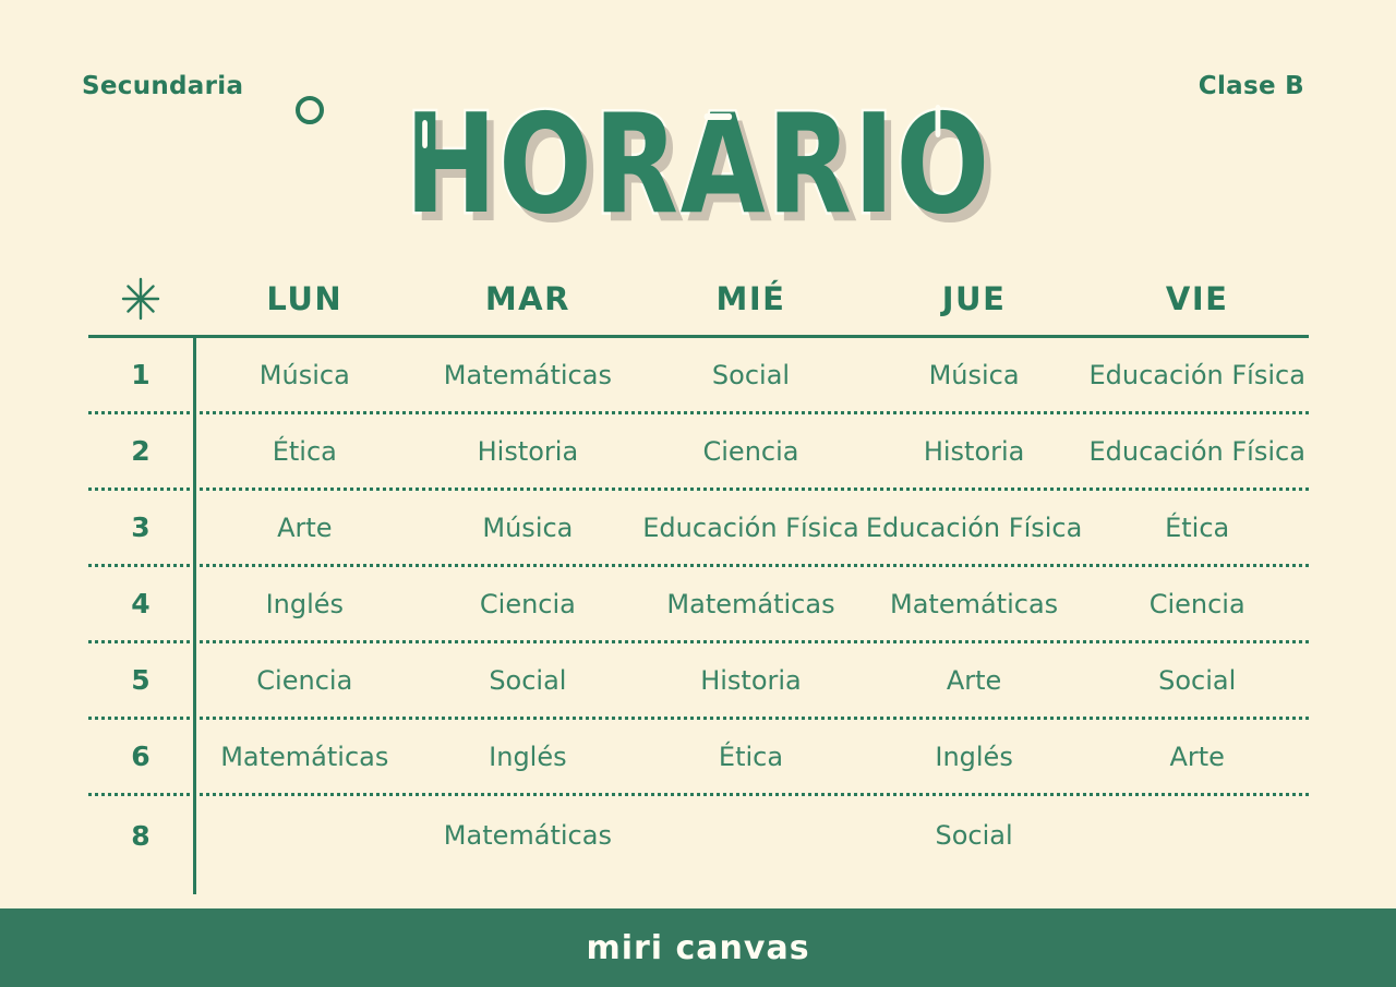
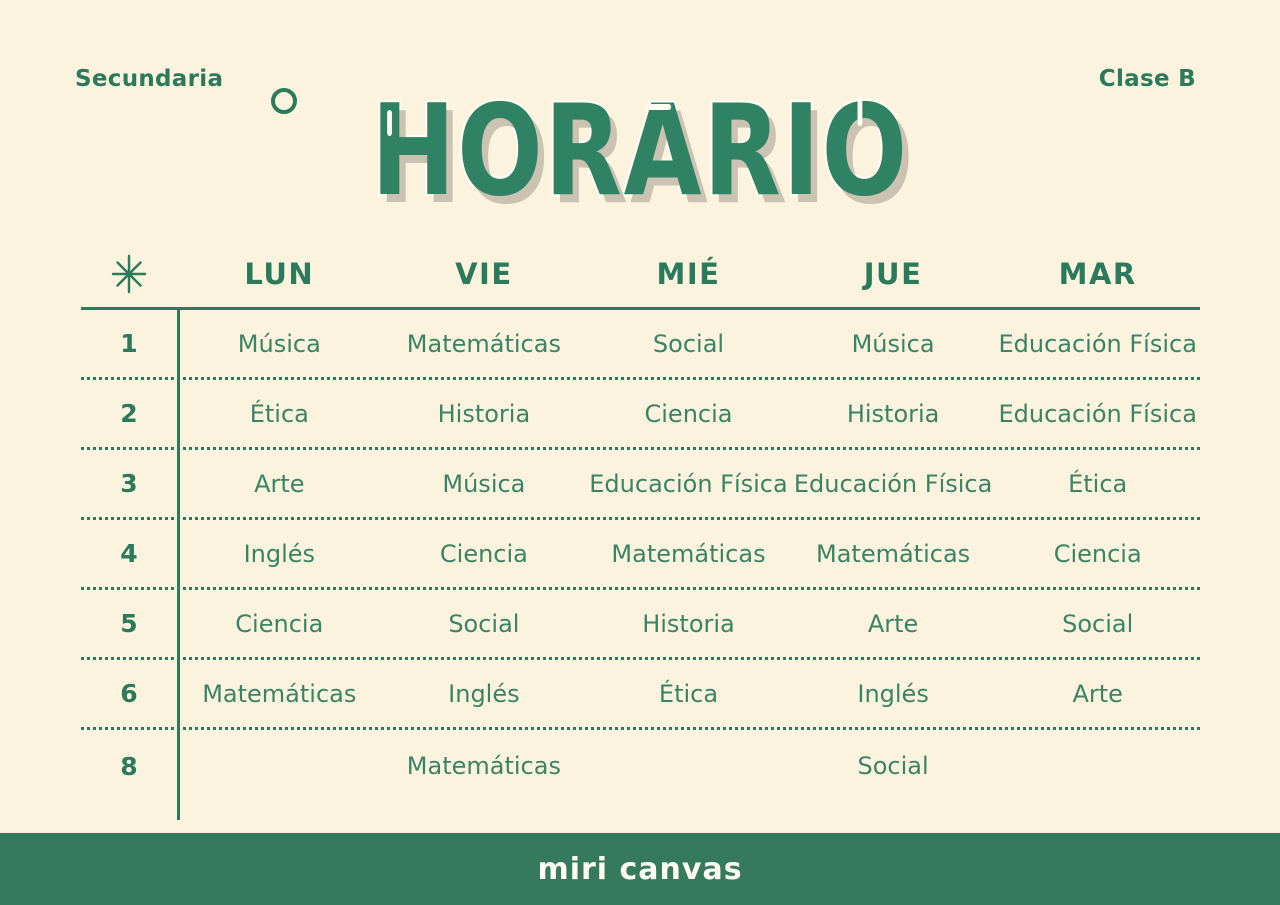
  Secundaria
  Clase B
  HORARIO
  LUN
- MAR
+ VIE
  MIÉ
  JUE
- VIE
+ MAR
  1
  Música
  Matemáticas
  Social
  Música
  Educación Física
  2
  Ética
  Historia
  Ciencia
  Historia
  Educación Física
  3
  Arte
  Música
  Educación Física
  Educación Física
  Ética
  4
  Inglés
  Ciencia
  Matemáticas
  Matemáticas
  Ciencia
  5
  Ciencia
  Social
  Historia
  Arte
  Social
  6
  Matemáticas
  Inglés
  Ética
  Inglés
  Arte
  8
  Matemáticas
  Social
  miri canvas
